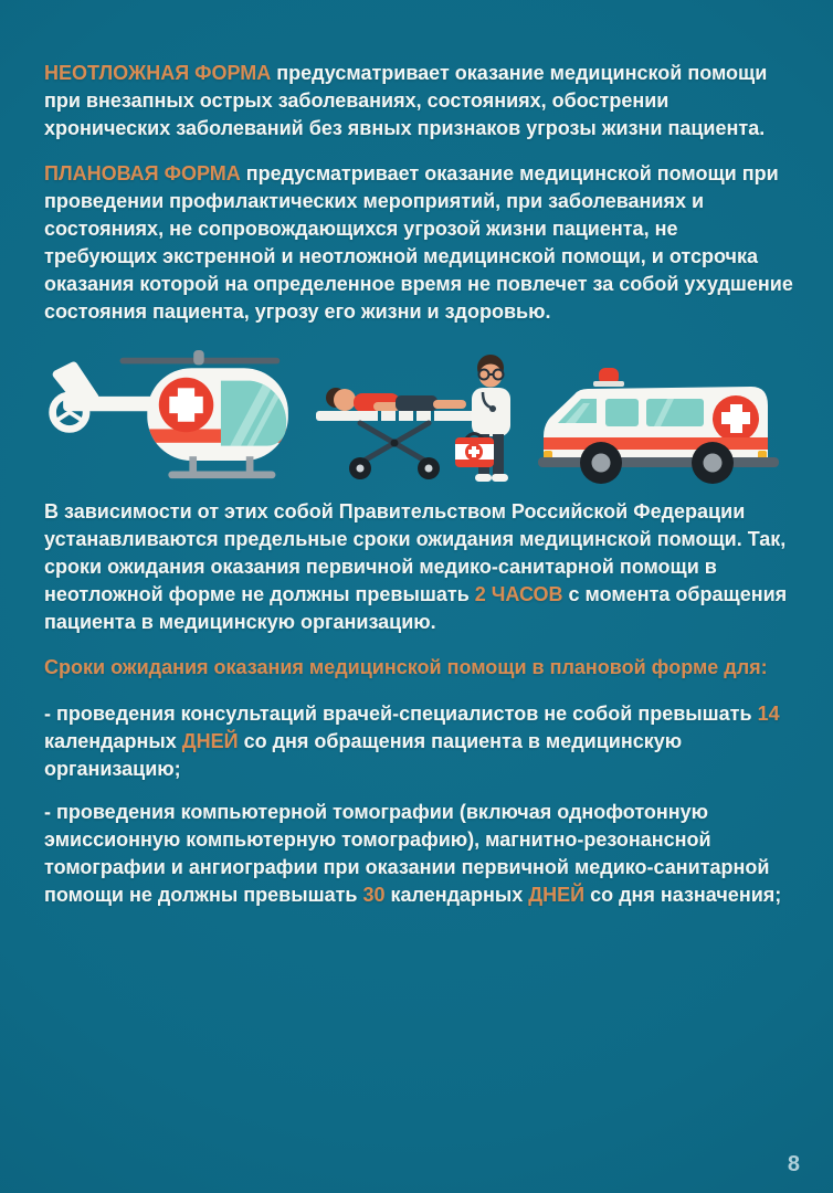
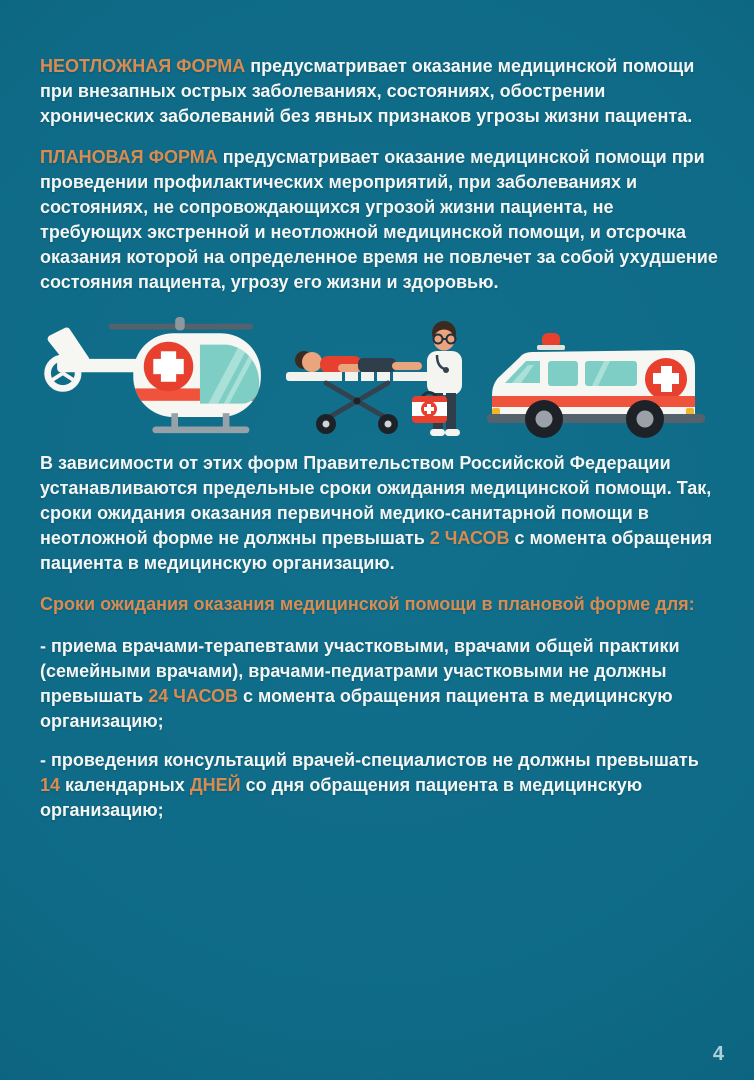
  НЕОТЛОЖНАЯ ФОРМА предусматривает оказание медицинской помощи при внезапных острых заболеваниях, состояниях, обострении хронических заболеваний без явных признаков угрозы жизни пациента.
  ПЛАНОВАЯ ФОРМА предусматривает оказание медицинской помощи при проведении профилактических мероприятий, при заболеваниях и состояниях, не сопровождающихся угрозой жизни пациента, не требующих экстренной и неотложной медицинской помощи, и отсрочка оказания которой на определенное время не повлечет за собой ухудшение состояния пациента, угрозу его жизни и здоровью.
- В зависимости от этих собой Правительством Российской Федерации устанавливаются предельные сроки ожидания медицинской помощи. Так, сроки ожидания оказания первичной медико-санитарной помощи в неотложной форме не должны превышать 2 ЧАСОВ с момента обращения пациента в медицинскую организацию.
+ В зависимости от этих форм Правительством Российской Федерации устанавливаются предельные сроки ожидания медицинской помощи. Так, сроки ожидания оказания первичной медико-санитарной помощи в неотложной форме не должны превышать 2 ЧАСОВ с момента обращения пациента в медицинскую организацию.
  Сроки ожидания оказания медицинской помощи в плановой форме для:
+ - приема врачами-терапевтами участковыми, врачами общей практики (семейными врачами), врачами-педиатрами участковыми не должны превышать 24 ЧАСОВ с момента обращения пациента в медицинскую организацию;
- - проведения консультаций врачей-специалистов не собой превышать 14 календарных ДНЕЙ со дня обращения пациента в медицинскую организацию;
+ - проведения консультаций врачей-специалистов не должны превышать 14 календарных ДНЕЙ со дня обращения пациента в медицинскую организацию;
- - проведения компьютерной томографии (включая однофотонную эмиссионную компьютерную томографию), магнитно-резонансной томографии и ангиографии при оказании первичной медико-санитарной помощи не должны превышать 30 календарных ДНЕЙ со дня назначения;
- 8
+ 4
